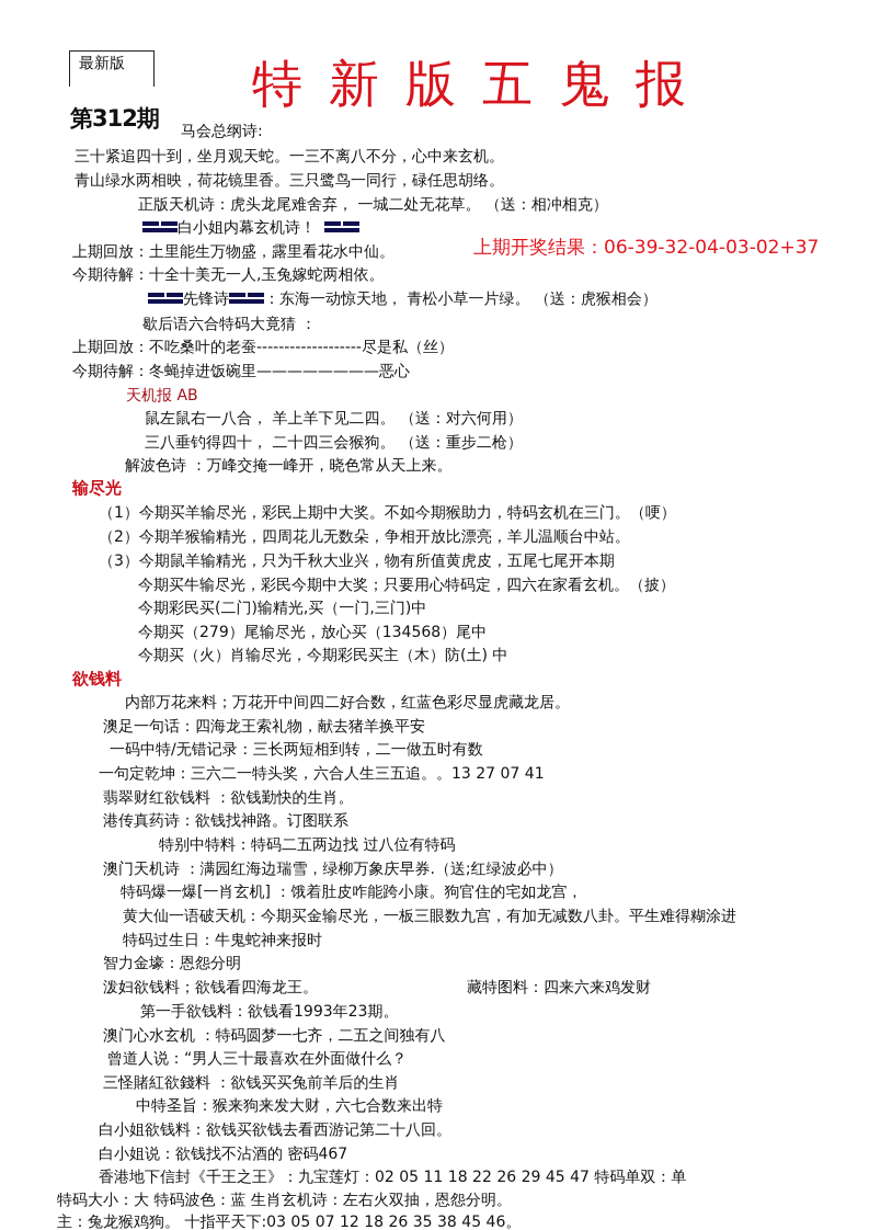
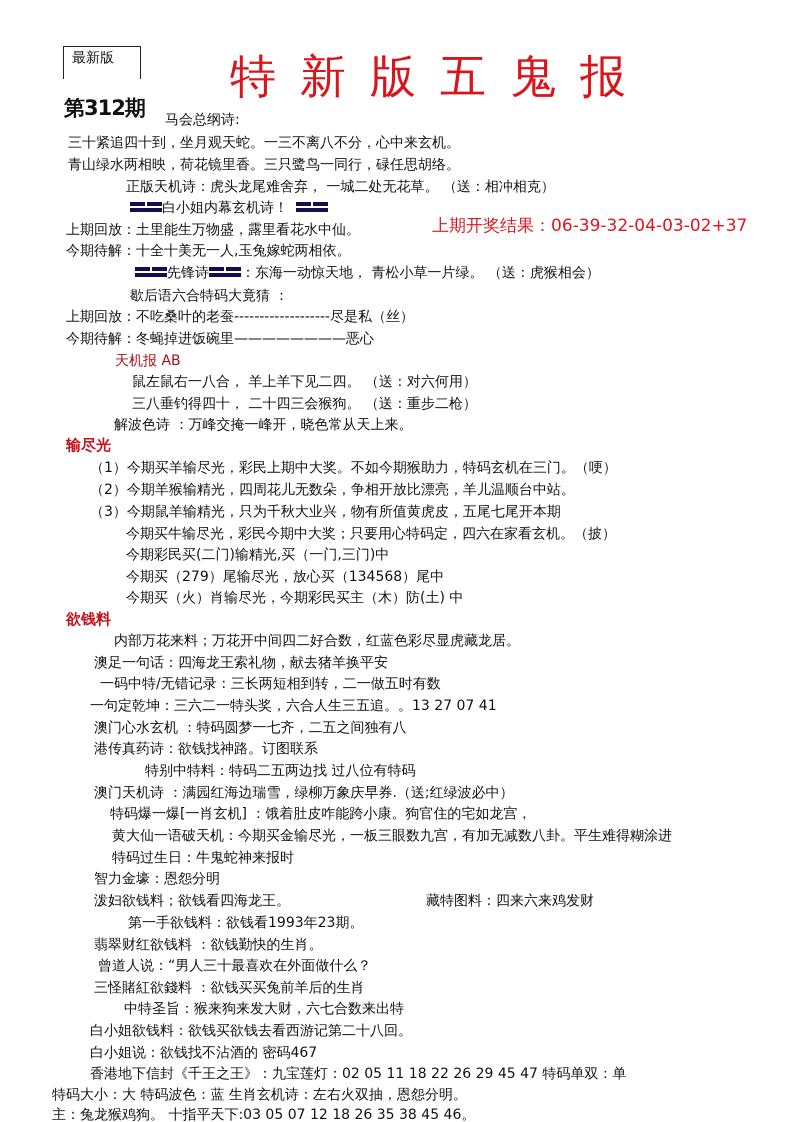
  最新版
  特新版五鬼报
  第312期
  马会总纲诗:
  三十紧追四十到，坐月观天蛇。一三不离八不分，心中来玄机。
  青山绿水两相映，荷花镜里香。三只鹭鸟一同行，碌任思胡络。
  正版天机诗：虎头龙尾难舍弃， 一城二处无花草。 （送：相冲相克）
  白小姐内幕玄机诗！
  上期回放：土里能生万物盛，露里看花水中仙。
  上期开奖结果：06-39-32-04-03-02+37
  今期待解：十全十美无一人,玉兔嫁蛇两相依。
  先锋诗 ：东海一动惊天地， 青松小草一片绿。 （送：虎猴相会）
  歇后语六合特码大竟猜 ：
  上期回放：不吃桑叶的老蚕-------------------尽是私（丝）
  今期待解：冬蝇掉进饭碗里————————恶心
  天机报 AB
  鼠左鼠右一八合， 羊上羊下见二四。 （送：对六何用）
  三八垂钓得四十， 二十四三会猴狗。 （送：重步二枪）
  解波色诗 ：万峰交掩一峰开，晓色常从天上来。
  输尽光
  （1）今期买羊输尽光，彩民上期中大奖。不如今期猴助力，特码玄机在三门。（哽）
  （2）今期羊猴输精光，四周花儿无数朵，争相开放比漂亮，羊儿温顺台中站。
  （3）今期鼠羊输精光，只为千秋大业兴，物有所值黄虎皮，五尾七尾开本期
  今期买牛输尽光，彩民今期中大奖；只要用心特码定，四六在家看玄机。（披）
  今期彩民买(二门)输精光,买（一门,三门)中
  今期买（279）尾输尽光，放心买（134568）尾中
  今期买（火）肖输尽光，今期彩民买主（木）防(土) 中
  欲钱料
  内部万花来料；万花开中间四二好合数，红蓝色彩尽显虎藏龙居。
  澳足一句话：四海龙王索礼物，献去猪羊换平安
  一码中特/无错记录：三长两短相到转，二一做五时有数
  一句定乾坤：三六二一特头奖，六合人生三五追。。13 27 07 41
- 翡翠财红欲钱料 ：欲钱勤快的生肖。
+ 澳门心水玄机 ：特码圆梦一七齐，二五之间独有八
  港传真药诗：欲钱找神路。订图联系
  特别中特料：特码二五两边找 过八位有特码
  澳门天机诗 ：满园红海边瑞雪，绿柳万象庆早券.（送;红绿波必中）
  特码爆一爆[一肖玄机] ：饿着肚皮咋能跨小康。狗官住的宅如龙宫，
  黄大仙一语破天机：今期买金输尽光，一板三眼数九宫，有加无减数八卦。平生难得糊涂进
  特码过生日：牛鬼蛇神来报时
  智力金壕：恩怨分明
  泼妇欲钱料；欲钱看四海龙王。
  藏特图料：四来六来鸡发财
  第一手欲钱料：欲钱看1993年23期。
- 澳门心水玄机 ：特码圆梦一七齐，二五之间独有八
+ 翡翠财红欲钱料 ：欲钱勤快的生肖。
  曾道人说：“男人三十最喜欢在外面做什么？
  三怪賭紅欲錢料 ：欲钱买买兔前羊后的生肖
  中特圣旨：猴来狗来发大财，六七合数来出特
  白小姐欲钱料：欲钱买欲钱去看西游记第二十八回。
  白小姐说：欲钱找不沾酒的 密码467
  香港地下信封《千王之王》：九宝莲灯：02 05 11 18 22 26 29 45 47 特码单双：单
  特码大小：大 特码波色：蓝 生肖玄机诗：左右火双抽，恩怨分明。
  主：兔龙猴鸡狗。 十指平天下:03 05 07 12 18 26 35 38 45 46。
